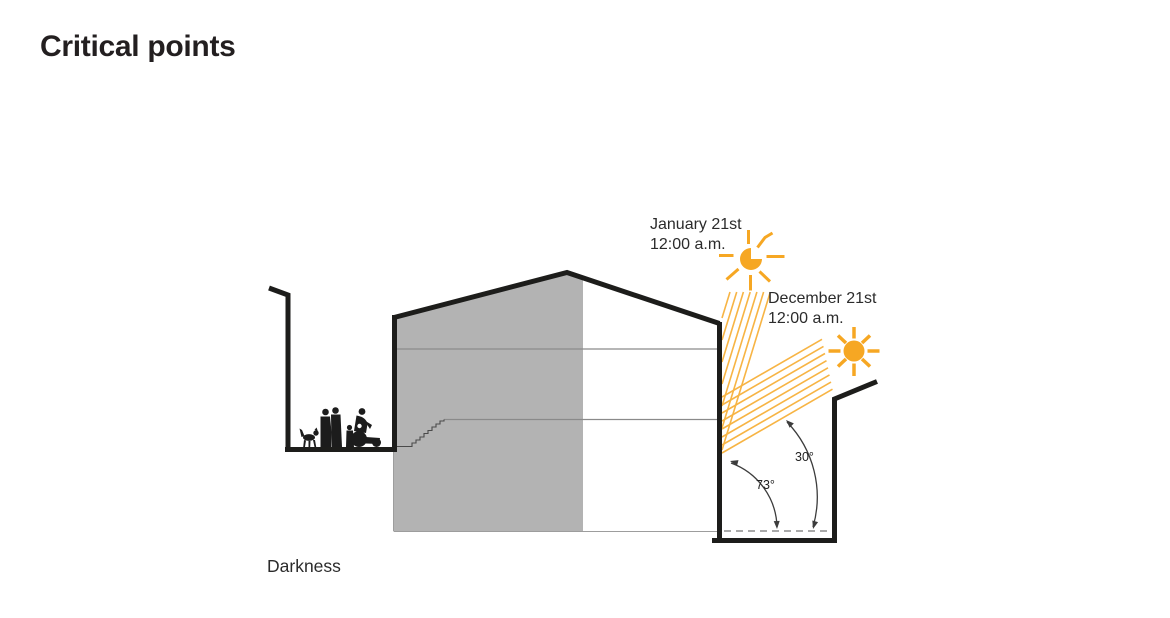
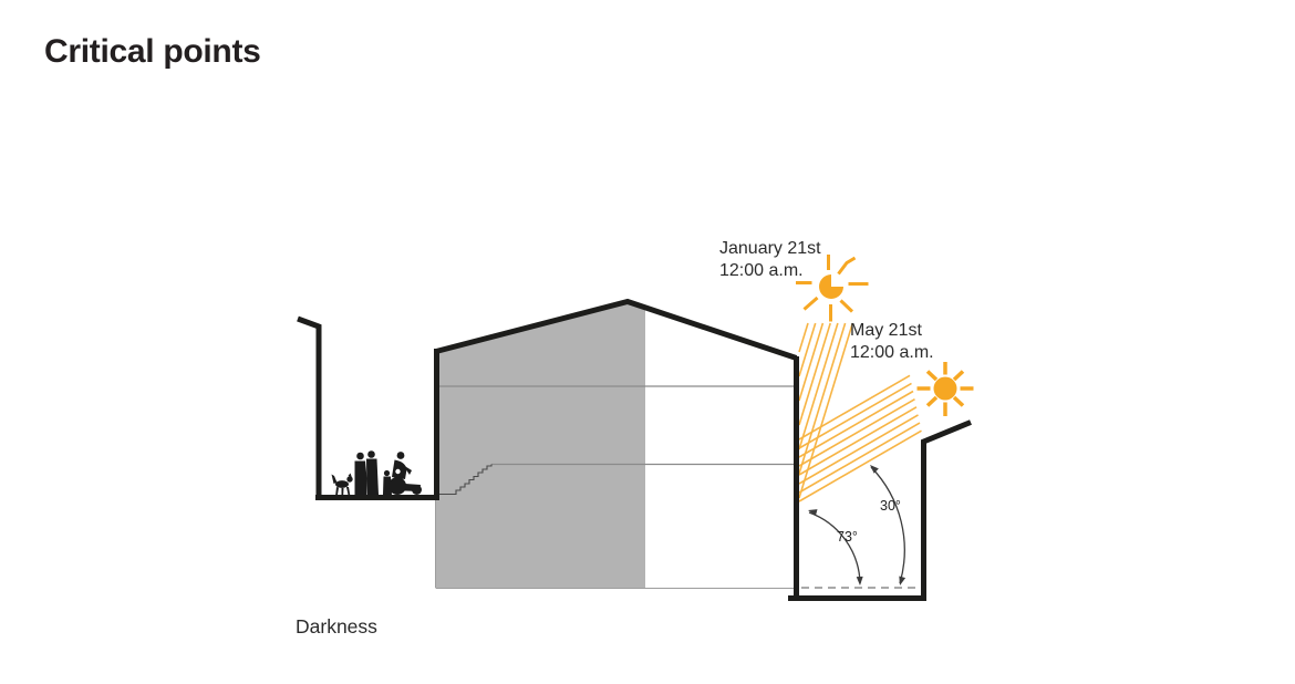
  Critical points
  January 21st
  12:00 a.m.
- December 21st
+ May 21st
  12:00 a.m.
  73°
  30°
  Darkness
